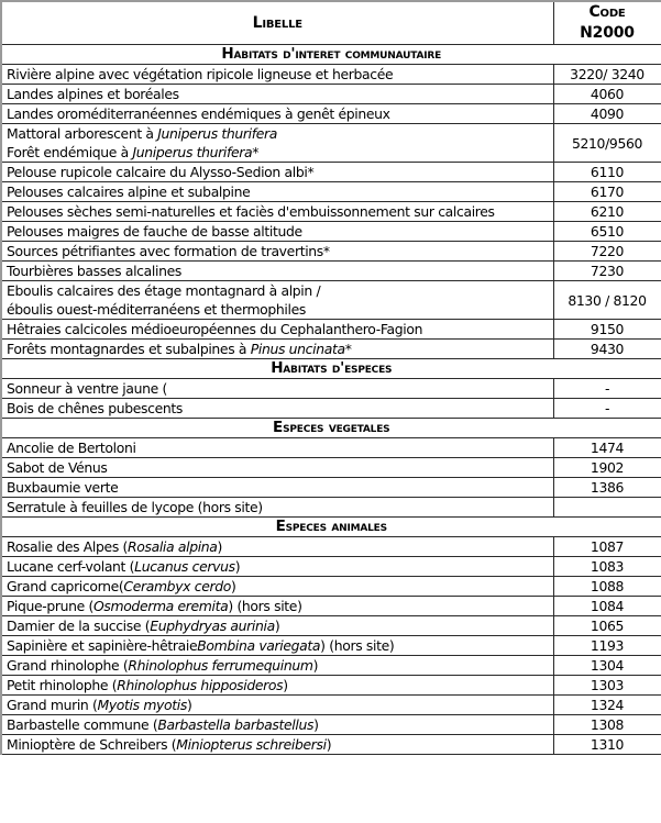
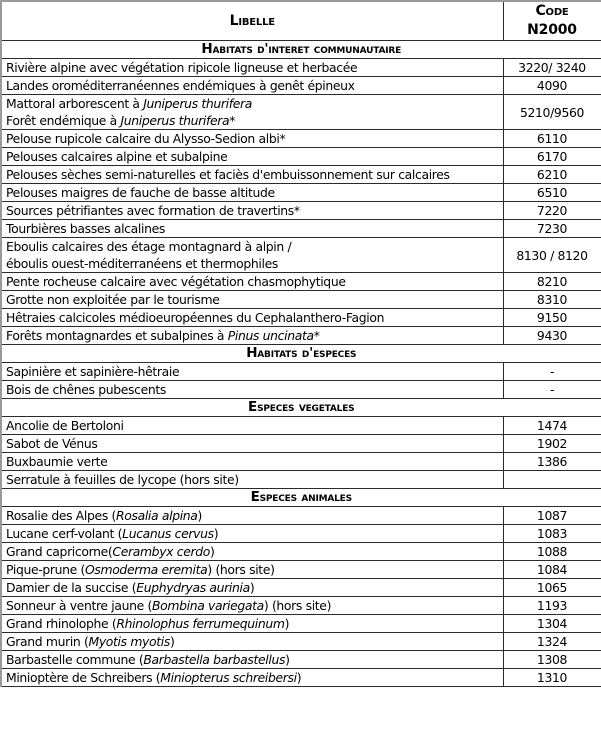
  Libelle	Code N2000
  Habitats d'interet communautaire
  Rivière alpine avec végétation ripicole ligneuse et herbacée	3220/ 3240
- Landes alpines et boréales	4060
  Landes oroméditerranéennes endémiques à genêt épineux	4090
  Mattoral arborescent à Juniperus thuriferaForêt endémique à Juniperus thurifera*	5210/9560
  Pelouse rupicole calcaire du Alysso-Sedion albi*	6110
  Pelouses calcaires alpine et subalpine	6170
  Pelouses sèches semi-naturelles et faciès d'embuissonnement sur calcaires	6210
  Pelouses maigres de fauche de basse altitude	6510
  Sources pétrifiantes avec formation de travertins*	7220
  Tourbières basses alcalines	7230
  Eboulis calcaires des étage montagnard à alpin /éboulis ouest-méditerranéens et thermophiles	8130 / 8120
+ Pente rocheuse calcaire avec végétation chasmophytique	8210
+ Grotte non exploitée par le tourisme	8310
  Hêtraies calcicoles médioeuropéennes du Cephalanthero-Fagion	9150
  Forêts montagnardes et subalpines à Pinus uncinata*	9430
  Habitats d'especes
- Sonneur à ventre jaune (	-
+ Sapinière et sapinière-hêtraie	-
  Bois de chênes pubescents	-
  Especes vegetales
  Ancolie de Bertoloni	1474
  Sabot de Vénus	1902
  Buxbaumie verte	1386
  Serratule à feuilles de lycope (hors site)
  Especes animales
  Rosalie des Alpes (Rosalia alpina)	1087
  Lucane cerf-volant (Lucanus cervus)	1083
  Grand capricorne(Cerambyx cerdo)	1088
  Pique-prune (Osmoderma eremita) (hors site)	1084
  Damier de la succise (Euphydryas aurinia)	1065
- Sapinière et sapinière-hêtraieBombina variegata) (hors site)	1193
+ Sonneur à ventre jaune (Bombina variegata) (hors site)	1193
  Grand rhinolophe (Rhinolophus ferrumequinum)	1304
- Petit rhinolophe (Rhinolophus hipposideros)	1303
  Grand murin (Myotis myotis)	1324
  Barbastelle commune (Barbastella barbastellus)	1308
  Minioptère de Schreibers (Miniopterus schreibersi)	1310
